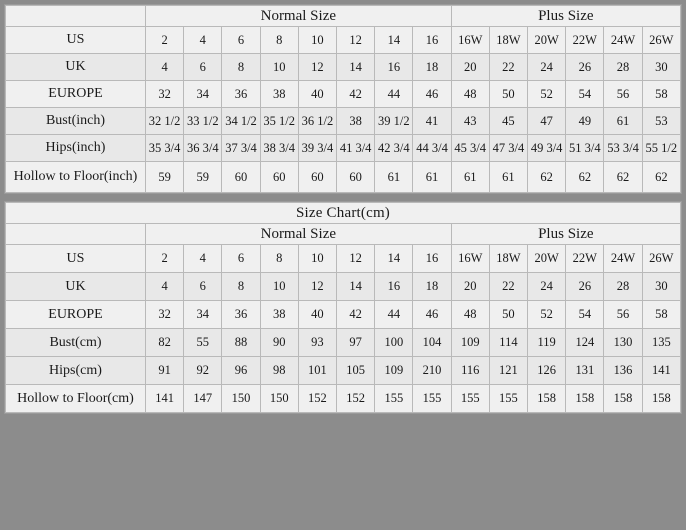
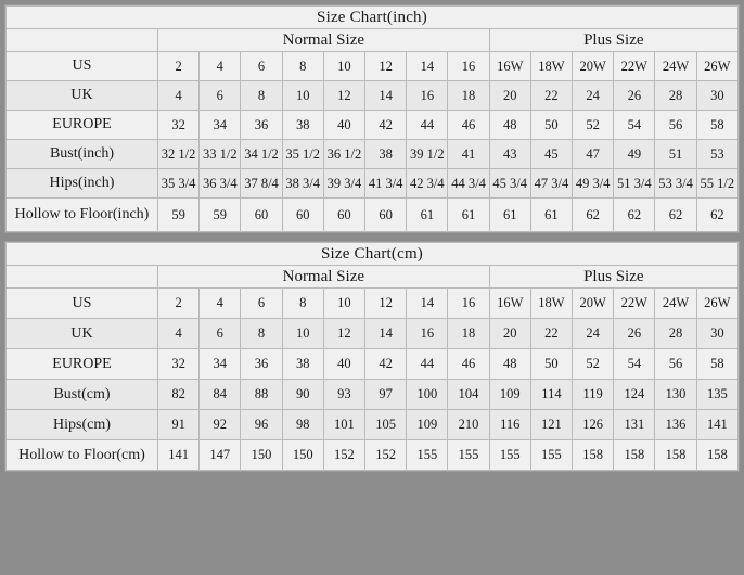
+ Size Chart(inch)
  	Normal Size	Plus Size
  US	2	4	6	8	10	12	14	16	16W	18W	20W	22W	24W	26W
  UK	4	6	8	10	12	14	16	18	20	22	24	26	28	30
  EUROPE	32	34	36	38	40	42	44	46	48	50	52	54	56	58
- Bust(inch)	32 1/2	33 1/2	34 1/2	35 1/2	36 1/2	38	39 1/2	41	43	45	47	49	61	53
+ Bust(inch)	32 1/2	33 1/2	34 1/2	35 1/2	36 1/2	38	39 1/2	41	43	45	47	49	51	53
- Hips(inch)	35 3/4	36 3/4	37 3/4	38 3/4	39 3/4	41 3/4	42 3/4	44 3/4	45 3/4	47 3/4	49 3/4	51 3/4	53 3/4	55 1/2
+ Hips(inch)	35 3/4	36 3/4	37 8/4	38 3/4	39 3/4	41 3/4	42 3/4	44 3/4	45 3/4	47 3/4	49 3/4	51 3/4	53 3/4	55 1/2
  Hollow to Floor(inch)	59	59	60	60	60	60	61	61	61	61	62	62	62	62
  Size Chart(cm)
  	Normal Size	Plus Size
  US	2	4	6	8	10	12	14	16	16W	18W	20W	22W	24W	26W
  UK	4	6	8	10	12	14	16	18	20	22	24	26	28	30
  EUROPE	32	34	36	38	40	42	44	46	48	50	52	54	56	58
- Bust(cm)	82	55	88	90	93	97	100	104	109	114	119	124	130	135
+ Bust(cm)	82	84	88	90	93	97	100	104	109	114	119	124	130	135
  Hips(cm)	91	92	96	98	101	105	109	210	116	121	126	131	136	141
  Hollow to Floor(cm)	141	147	150	150	152	152	155	155	155	155	158	158	158	158
